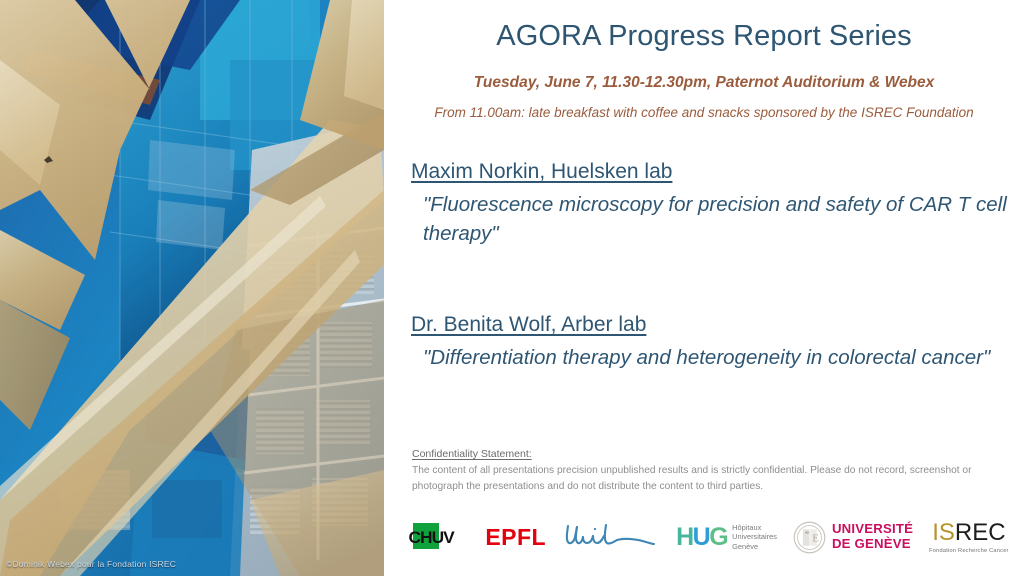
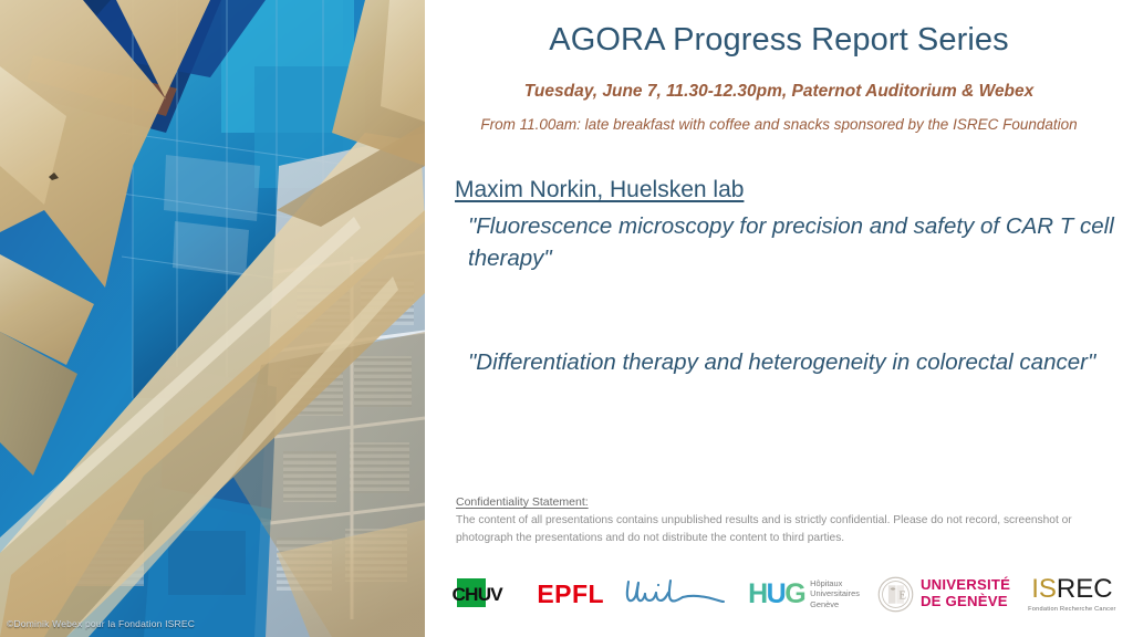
  ©Dominik Webex pour la Fondation ISREC
  AGORA Progress Report Series
  Tuesday, June 7, 11.30-12.30pm, Paternot Auditorium & Webex
  From 11.00am: late breakfast with coffee and snacks sponsored by the ISREC Foundation
  Maxim Norkin, Huelsken lab
  "Fluorescence microscopy for precision and safety of CAR T cell therapy"
- Dr. Benita Wolf, Arber lab
  "Differentiation therapy and heterogeneity in colorectal cancer"
  Confidentiality Statement:
- The content of all presentations precision unpublished results and is strictly confidential. Please do not record, screenshot or photograph the presentations and do not distribute the content to third parties.
+ The content of all presentations contains unpublished results and is strictly confidential. Please do not record, screenshot or photograph the presentations and do not distribute the content to third parties.
  CHUV
  EPFL
  HUG
  Hôpitaux
  Universitaires
  Genève
  E
  UNIVERSITÉ
  DE GENÈVE
  ISREC
